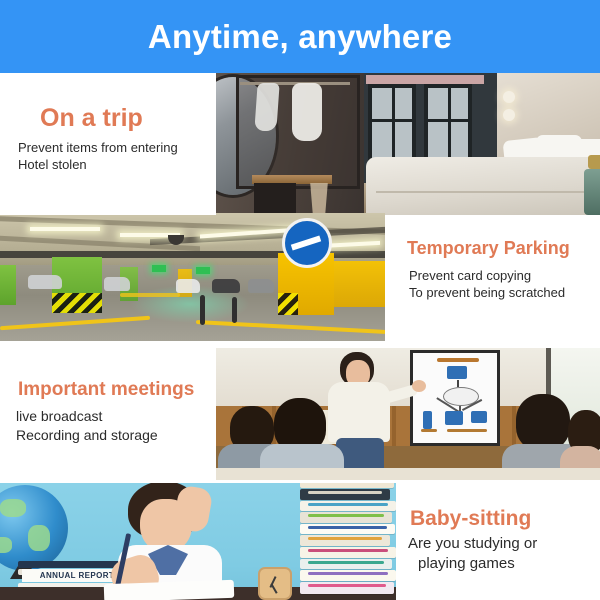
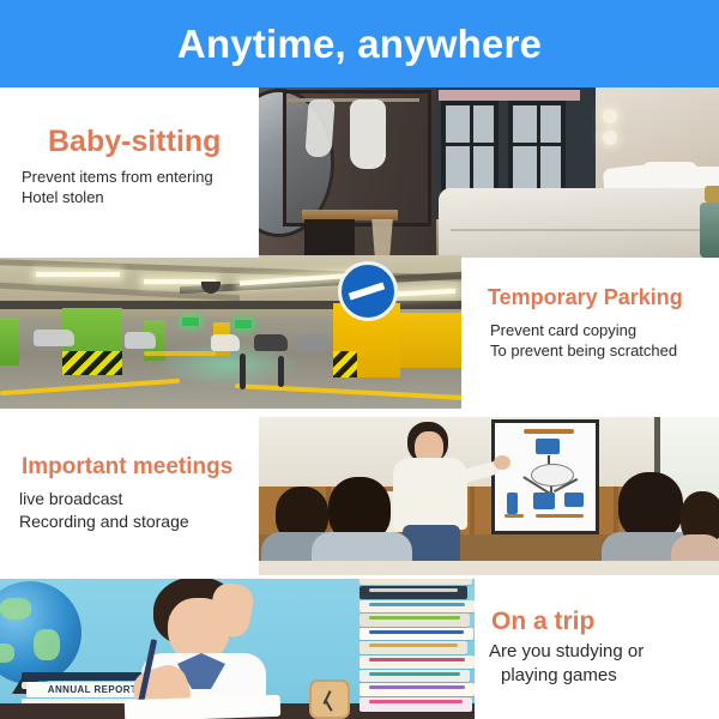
  Anytime, anywhere
- On a trip
+ Baby-sitting
  Prevent items from entering
  Hotel stolen
  Temporary Parking
  Prevent card copying
  To prevent being scratched
  Important meetings
  live broadcast
  Recording and storage
  ANNUAL REPOR
- Baby-sitting
+ On a trip
  Are you studying or
  playing games
